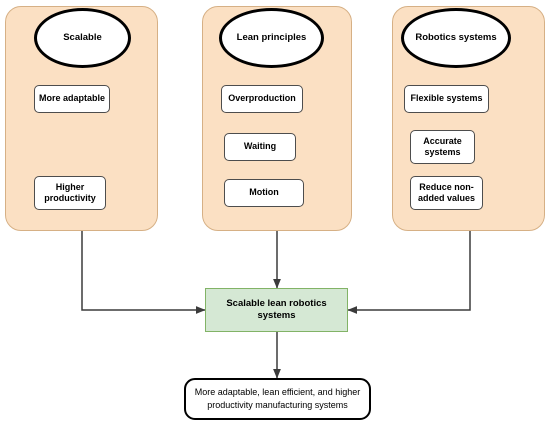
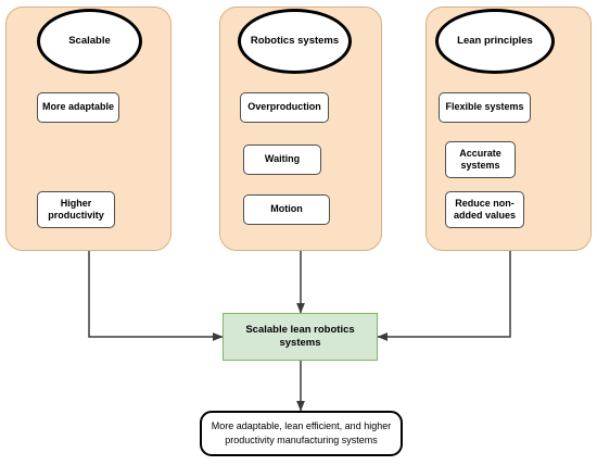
  Scalable
  More adaptable
  Higher productivity
- Lean principles
+ Robotics systems
  Overproduction
  Waiting
  Motion
- Robotics systems
+ Lean principles
  Flexible systems
  Accurate systems
  Reduce non-added values
  Scalable lean robotics systems
  More adaptable, lean efficient, and higher productivity manufacturing systems
